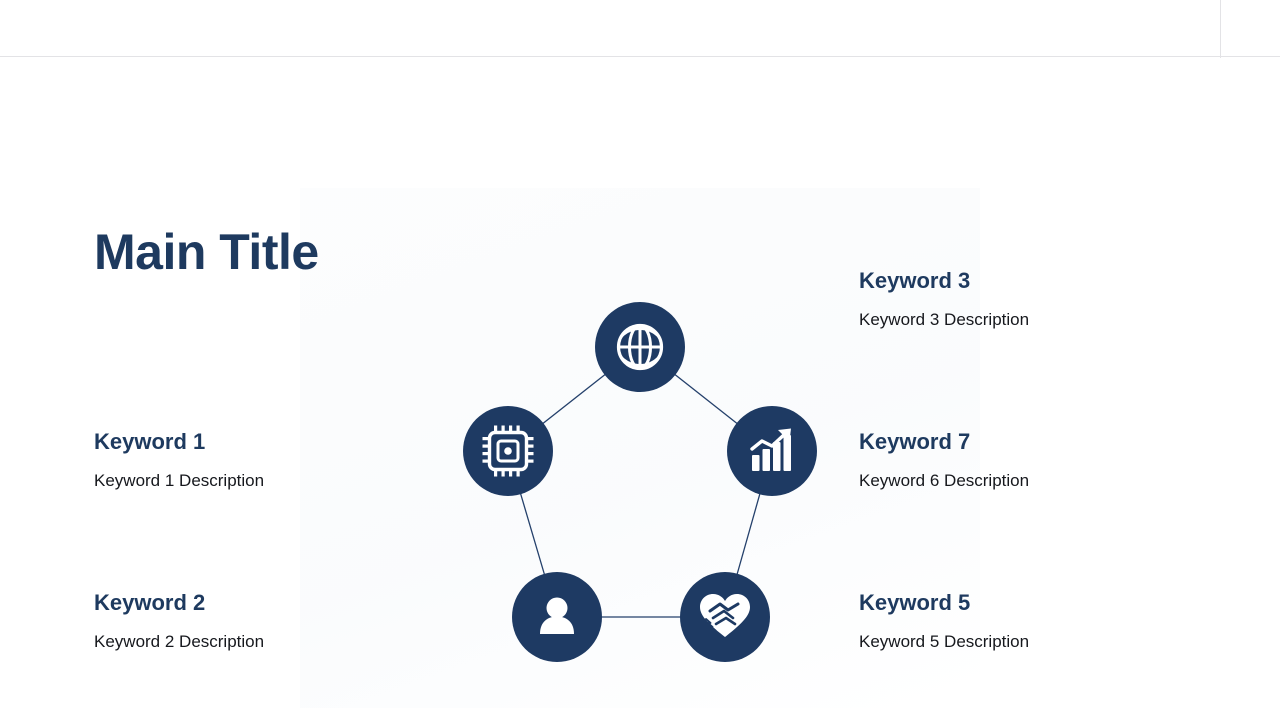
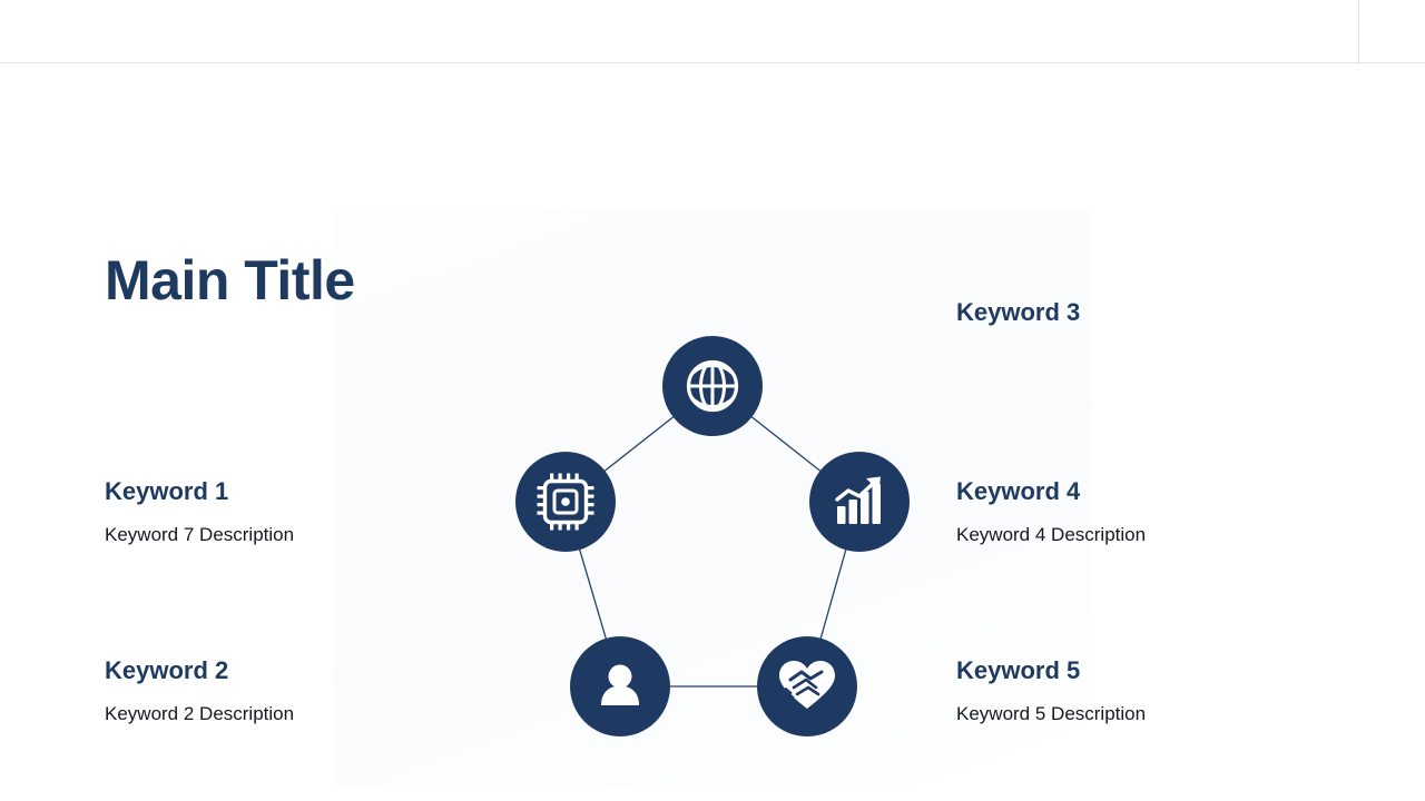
  Main Title
  Keyword 1
- Keyword 1 Description
+ Keyword 7 Description
  Keyword 2
  Keyword 2 Description
  Keyword 3
- Keyword 3 Description
- Keyword 7
+ Keyword 4
- Keyword 6 Description
+ Keyword 4 Description
  Keyword 5
  Keyword 5 Description
